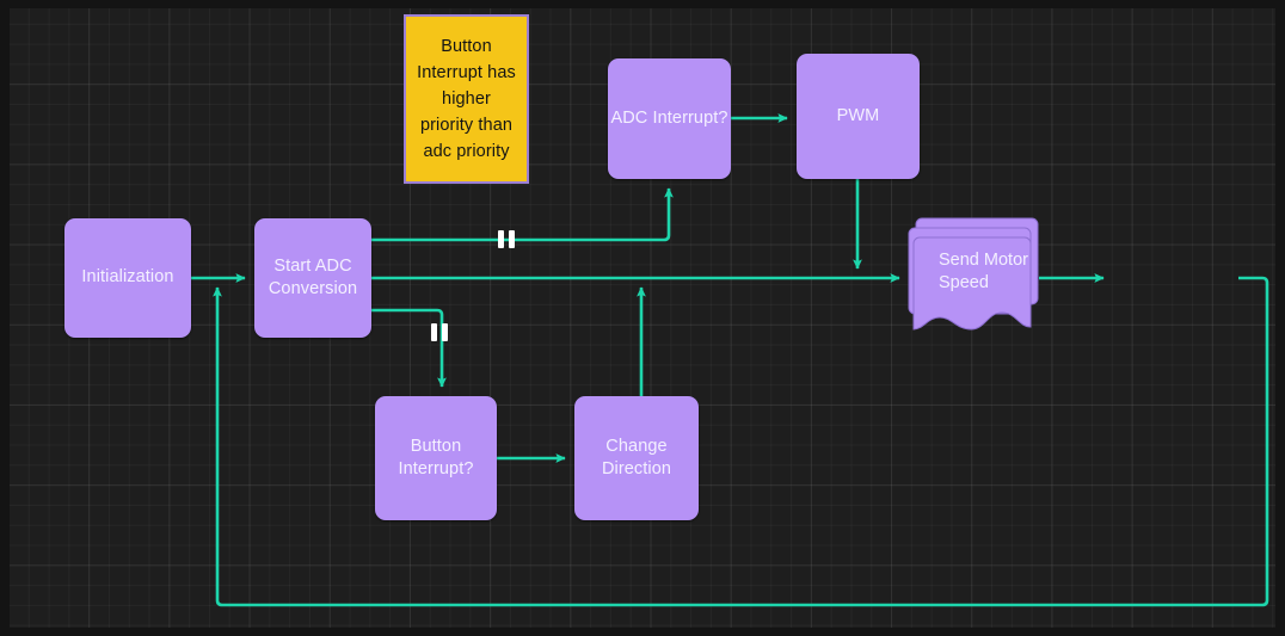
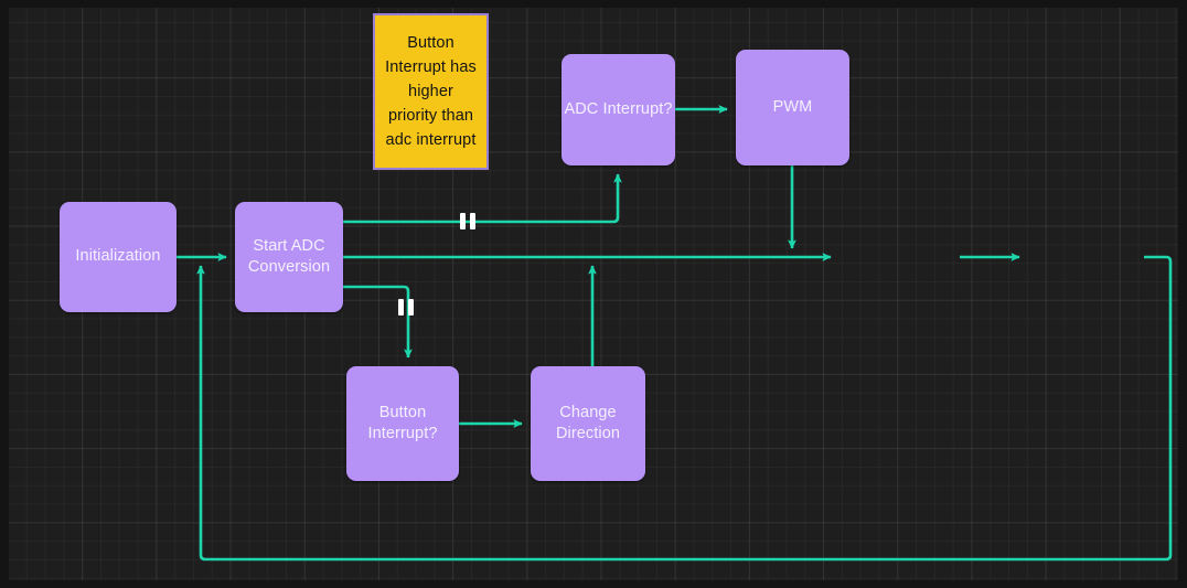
  Initialization
  Start ADC Conversion
  ADC Interrupt?
  PWM
- Send Motor Speed
  Button Interrupt?
  Change Direction
- Button Interrupt has higher priority than adc priority
+ Button Interrupt has higher priority than adc interrupt
